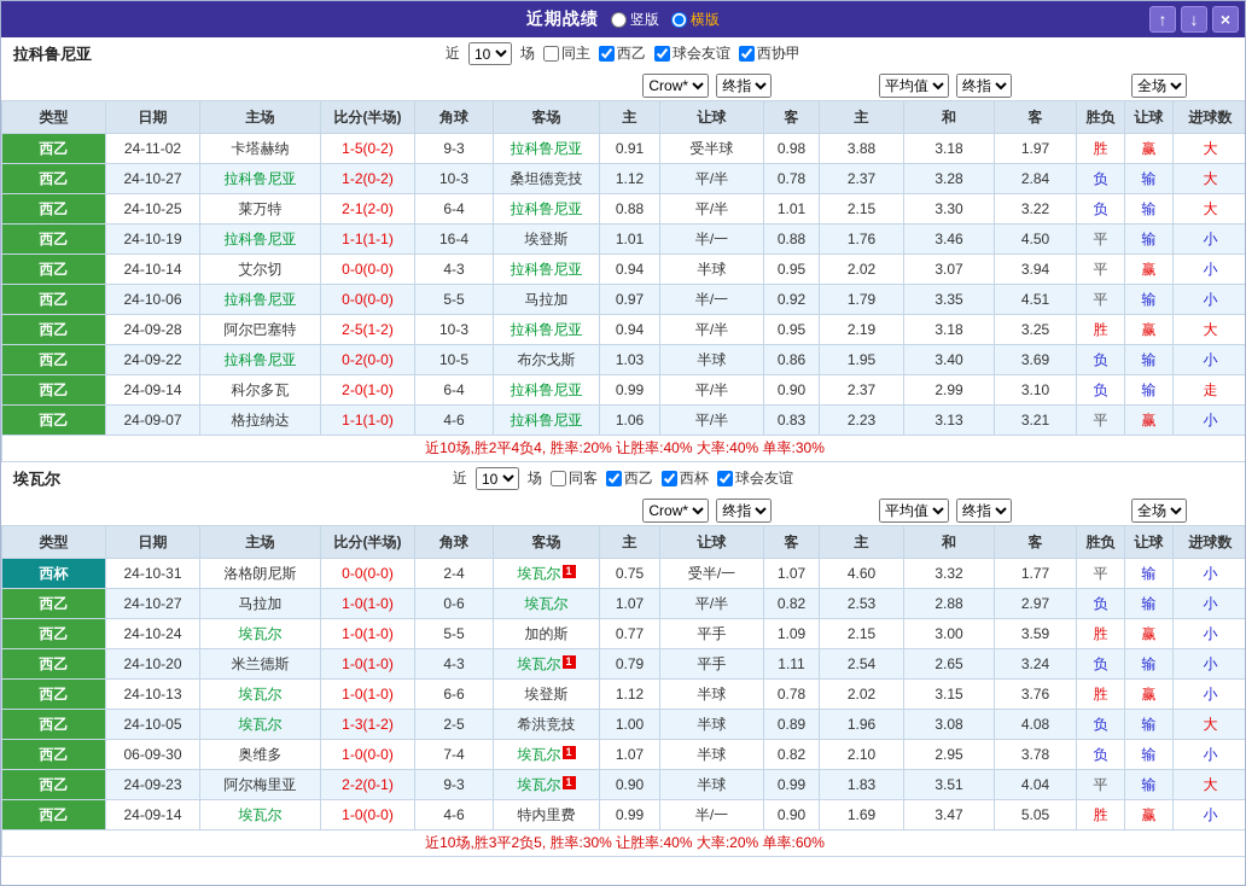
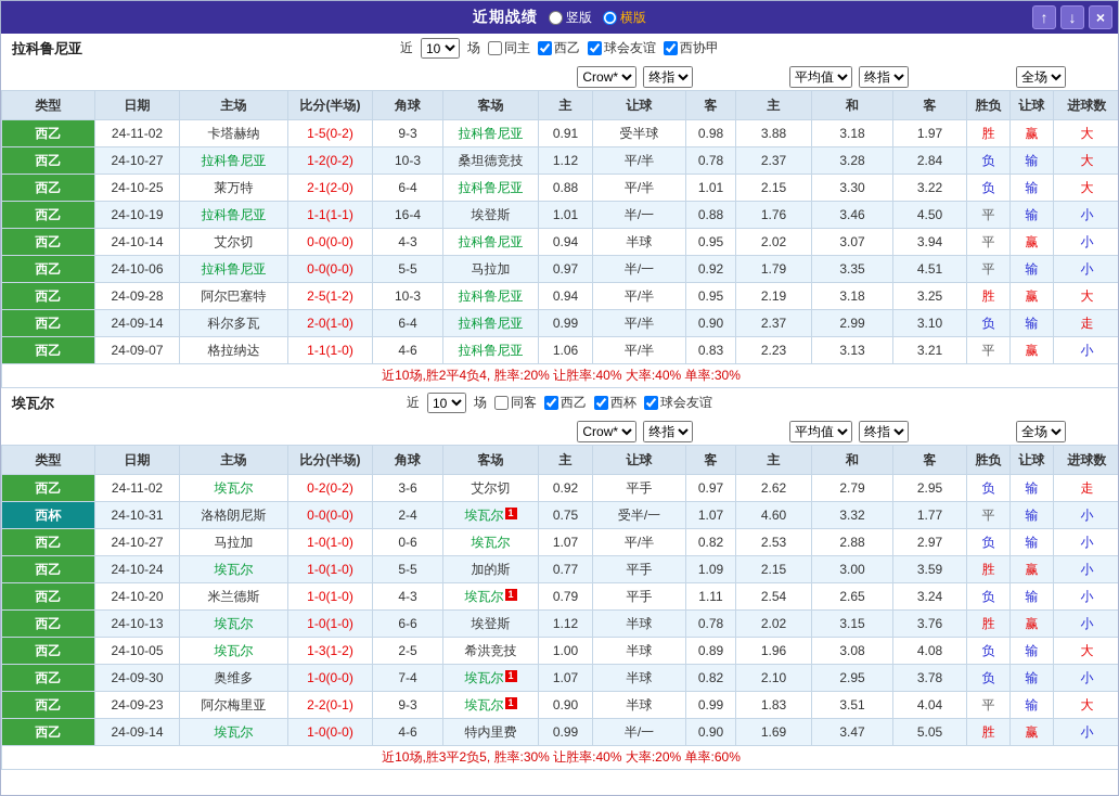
  近期战绩
  竖版
  横版
  ↑
  ↓
  ×
  拉科鲁尼亚
  近
  10
  场
  同主
  西乙
  球会友谊
  西协甲
  Crow*
  终指
  平均值
  终指
  全场
  类型	日期	主场	比分(半场)	角球	客场	主	让球	客	主	和	客	胜负	让球	进球数
  西乙	24-11-02	卡塔赫纳	1-5(0-2)	9-3	拉科鲁尼亚	0.91	受半球	0.98	3.88	3.18	1.97	胜	赢	大
  西乙	24-10-27	拉科鲁尼亚	1-2(0-2)	10-3	桑坦德竞技	1.12	平/半	0.78	2.37	3.28	2.84	负	输	大
  西乙	24-10-25	莱万特	2-1(2-0)	6-4	拉科鲁尼亚	0.88	平/半	1.01	2.15	3.30	3.22	负	输	大
  西乙	24-10-19	拉科鲁尼亚	1-1(1-1)	16-4	埃登斯	1.01	半/一	0.88	1.76	3.46	4.50	平	输	小
  西乙	24-10-14	艾尔切	0-0(0-0)	4-3	拉科鲁尼亚	0.94	半球	0.95	2.02	3.07	3.94	平	赢	小
  西乙	24-10-06	拉科鲁尼亚	0-0(0-0)	5-5	马拉加	0.97	半/一	0.92	1.79	3.35	4.51	平	输	小
  西乙	24-09-28	阿尔巴塞特	2-5(1-2)	10-3	拉科鲁尼亚	0.94	平/半	0.95	2.19	3.18	3.25	胜	赢	大
- 西乙	24-09-22	拉科鲁尼亚	0-2(0-0)	10-5	布尔戈斯	1.03	半球	0.86	1.95	3.40	3.69	负	输	小
  西乙	24-09-14	科尔多瓦	2-0(1-0)	6-4	拉科鲁尼亚	0.99	平/半	0.90	2.37	2.99	3.10	负	输	走
  西乙	24-09-07	格拉纳达	1-1(1-0)	4-6	拉科鲁尼亚	1.06	平/半	0.83	2.23	3.13	3.21	平	赢	小
  近10场,胜2平4负4, 胜率:20% 让胜率:40% 大率:40% 单率:30%
  埃瓦尔
  近
  10
  场
  同客
  西乙
  西杯
  球会友谊
  Crow*
  终指
  平均值
  终指
  全场
  类型	日期	主场	比分(半场)	角球	客场	主	让球	客	主	和	客	胜负	让球	进球数
+ 西乙	24-11-02	埃瓦尔	0-2(0-2)	3-6	艾尔切	0.92	平手	0.97	2.62	2.79	2.95	负	输	走
  西杯	24-10-31	洛格朗尼斯	0-0(0-0)	2-4	埃瓦尔 1	0.75	受半/一	1.07	4.60	3.32	1.77	平	输	小
  西乙	24-10-27	马拉加	1-0(1-0)	0-6	埃瓦尔	1.07	平/半	0.82	2.53	2.88	2.97	负	输	小
  西乙	24-10-24	埃瓦尔	1-0(1-0)	5-5	加的斯	0.77	平手	1.09	2.15	3.00	3.59	胜	赢	小
  西乙	24-10-20	米兰德斯	1-0(1-0)	4-3	埃瓦尔 1	0.79	平手	1.11	2.54	2.65	3.24	负	输	小
  西乙	24-10-13	埃瓦尔	1-0(1-0)	6-6	埃登斯	1.12	半球	0.78	2.02	3.15	3.76	胜	赢	小
  西乙	24-10-05	埃瓦尔	1-3(1-2)	2-5	希洪竞技	1.00	半球	0.89	1.96	3.08	4.08	负	输	大
- 西乙	06-09-30	奥维多	1-0(0-0)	7-4	埃瓦尔 1	1.07	半球	0.82	2.10	2.95	3.78	负	输	小
+ 西乙	24-09-30	奥维多	1-0(0-0)	7-4	埃瓦尔 1	1.07	半球	0.82	2.10	2.95	3.78	负	输	小
  西乙	24-09-23	阿尔梅里亚	2-2(0-1)	9-3	埃瓦尔 1	0.90	半球	0.99	1.83	3.51	4.04	平	输	大
  西乙	24-09-14	埃瓦尔	1-0(0-0)	4-6	特内里费	0.99	半/一	0.90	1.69	3.47	5.05	胜	赢	小
  近10场,胜3平2负5, 胜率:30% 让胜率:40% 大率:20% 单率:60%
